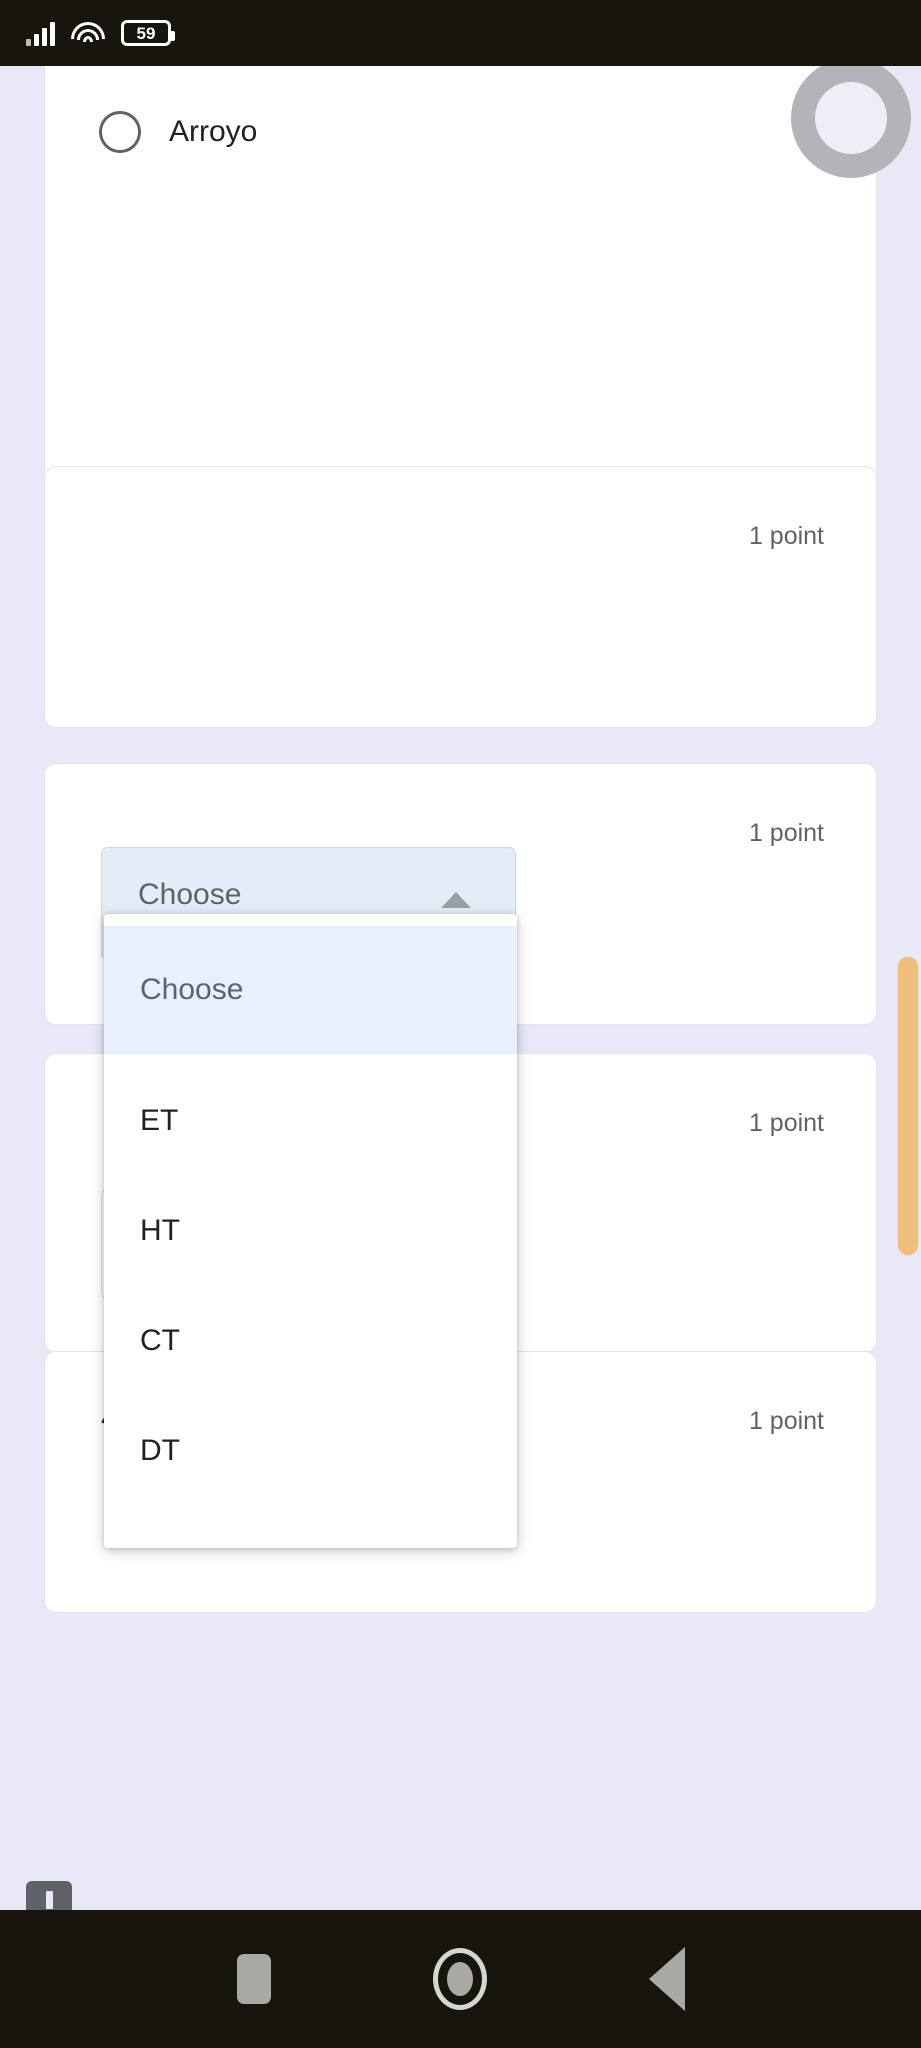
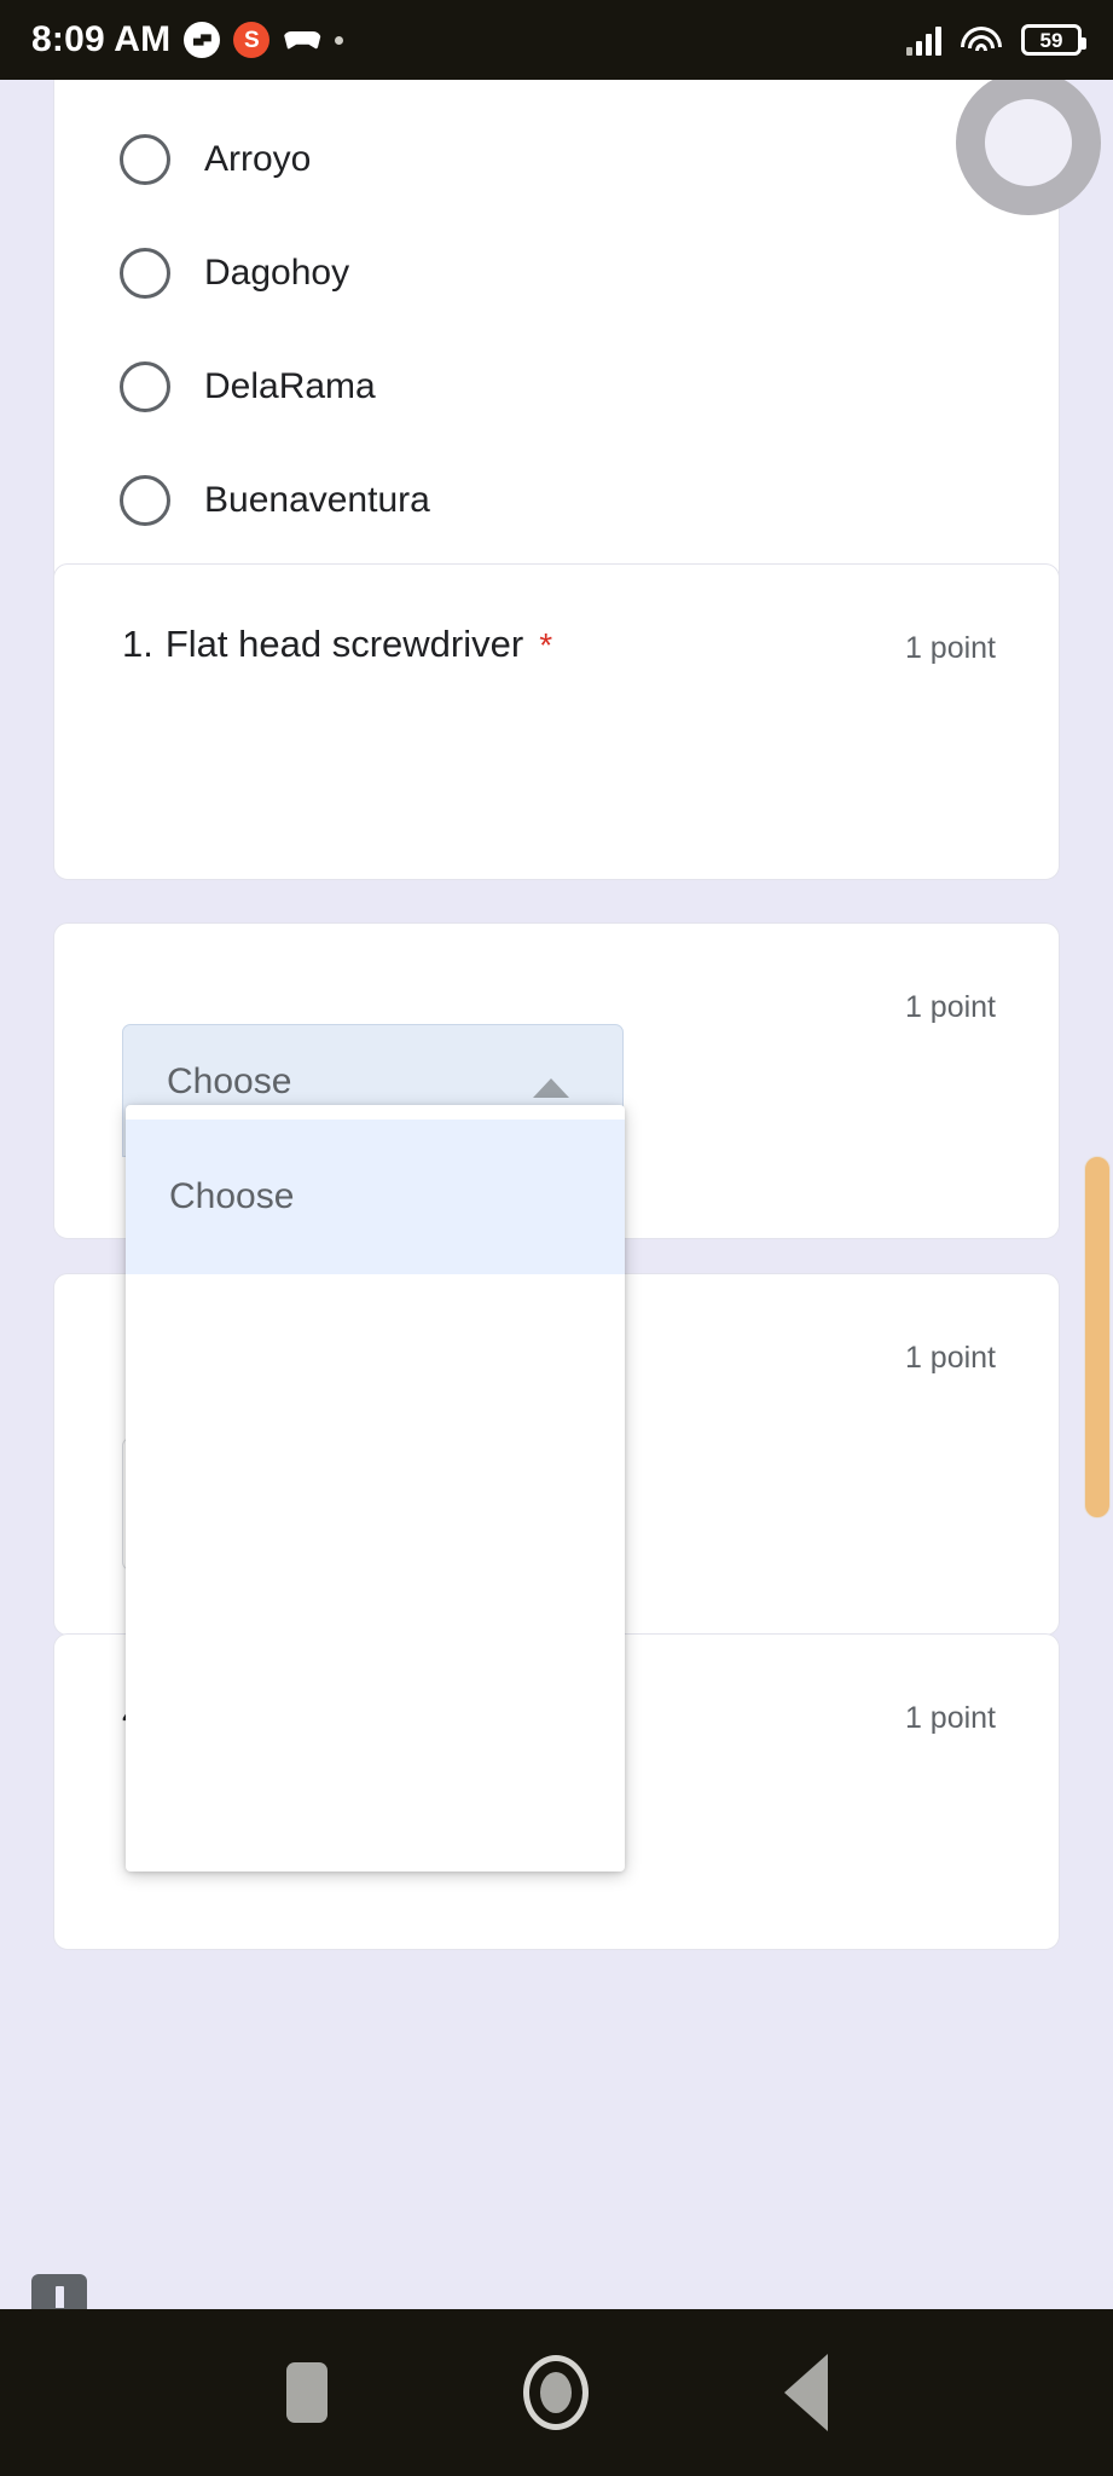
+ 8:09 AM
+ S
  59
  Arroyo
+ Dagohoy
+ DelaRama
+ Buenaventura
+ 1.
+ Flat head screwdriver
+ *
  1 point
  1 point
  1 point
  1 point
  Choose
  Choose
- ET
- HT
- CT
- DT
